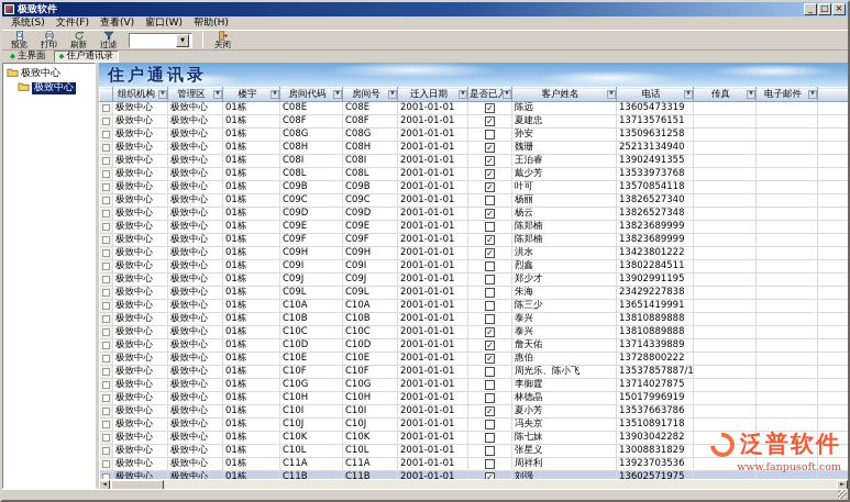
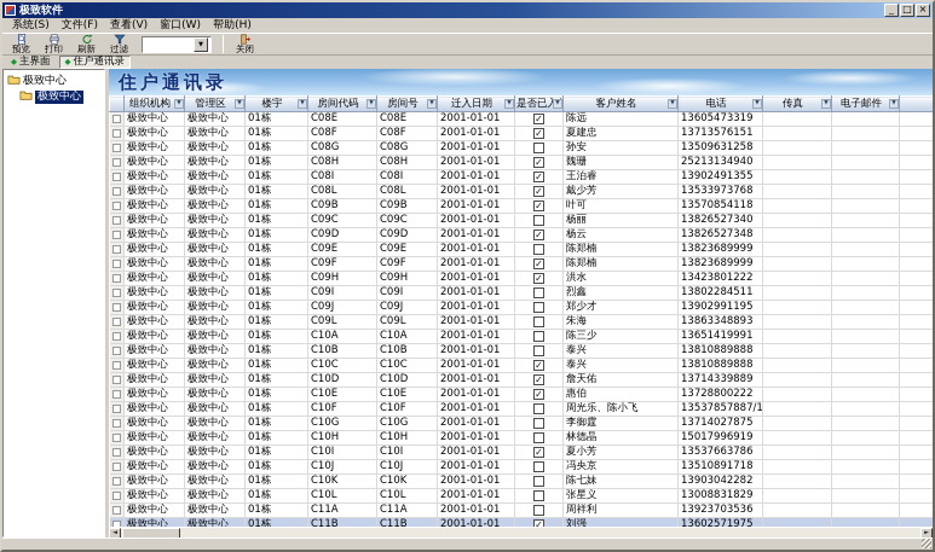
  极致软件
  _
  □
  ×
  系统(S)
  文件(F)
  查看(V)
  窗口(W)
  帮助(H)
  预览
  打印
  刷新
  过滤
  关闭
  ◆
  主界面
  ◆
  住户通讯录
  极致中心
  极致中心
  住户通讯录
  	组织机构	管理区	楼宇	房间代码	房间号	迁入日期	是否已	客户姓名	电话	传真	电子邮件
  	极致中心	极致中心	01栋	C08E	C08E	2001-01-01	✓	陈远	13605473319
  	极致中心	极致中心	01栋	C08F	C08F	2001-01-01	✓	夏建忠	13713576151
  	极致中心	极致中心	01栋	C08G	C08G	2001-01-01		孙安	13509631258
  	极致中心	极致中心	01栋	C08H	C08H	2001-01-01	✓	魏珊	25213134940
  	极致中心	极致中心	01栋	C08I	C08I	2001-01-01	✓	王泊睿	13902491355
  	极致中心	极致中心	01栋	C08L	C08L	2001-01-01	✓	戴少芳	13533973768
  	极致中心	极致中心	01栋	C09B	C09B	2001-01-01	✓	叶可	13570854118
  	极致中心	极致中心	01栋	C09C	C09C	2001-01-01		杨丽	13826527340
  	极致中心	极致中心	01栋	C09D	C09D	2001-01-01	✓	杨云	13826527348
  	极致中心	极致中心	01栋	C09E	C09E	2001-01-01		陈郑楠	13823689999
  	极致中心	极致中心	01栋	C09F	C09F	2001-01-01	✓	陈郑楠	13823689999
  	极致中心	极致中心	01栋	C09H	C09H	2001-01-01	✓	洪水	13423801222
  	极致中心	极致中心	01栋	C09I	C09I	2001-01-01		烈鑫	13802284511
  	极致中心	极致中心	01栋	C09J	C09J	2001-01-01		郑少才	13902991195
- 	极致中心	极致中心	01栋	C09L	C09L	2001-01-01		朱海	23429227838
+ 	极致中心	极致中心	01栋	C09L	C09L	2001-01-01		朱海	13863348893
  	极致中心	极致中心	01栋	C10A	C10A	2001-01-01		陈三少	13651419991
  	极致中心	极致中心	01栋	C10B	C10B	2001-01-01		泰兴	13810889888
  	极致中心	极致中心	01栋	C10C	C10C	2001-01-01	✓	泰兴	13810889888
  	极致中心	极致中心	01栋	C10D	C10D	2001-01-01	✓	詹天佑	13714339889
  	极致中心	极致中心	01栋	C10E	C10E	2001-01-01	✓	惠伯	13728800222
  	极致中心	极致中心	01栋	C10F	C10F	2001-01-01		周光乐、陈小飞	13537857887/1
  	极致中心	极致中心	01栋	C10G	C10G	2001-01-01		李御霆	13714027875
  	极致中心	极致中心	01栋	C10H	C10H	2001-01-01		林德晶	15017996919
  	极致中心	极致中心	01栋	C10I	C10I	2001-01-01	✓	夏小芳	13537663786
  	极致中心	极致中心	01栋	C10J	C10J	2001-01-01		冯央京	13510891718
  	极致中心	极致中心	01栋	C10K	C10K	2001-01-01		陈七妹	13903042282
  	极致中心	极致中心	01栋	C10L	C10L	2001-01-01		张星义	13008831829
  	极致中心	极致中心	01栋	C11A	C11A	2001-01-01		周祥利	13923703536
  	极致中心	极致中心	01栋	C11B	C11B	2001-01-01	✓	刘强	13602571975
- 泛普软件
- www.fanpusoft.com
